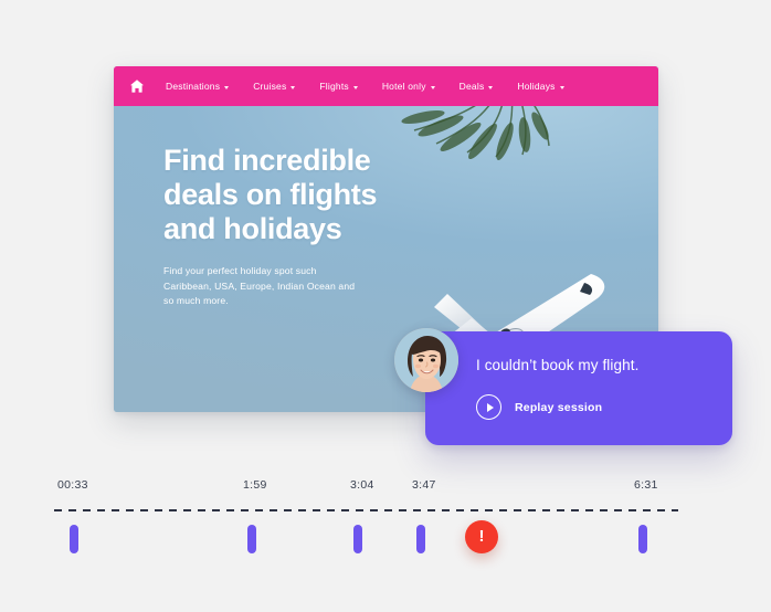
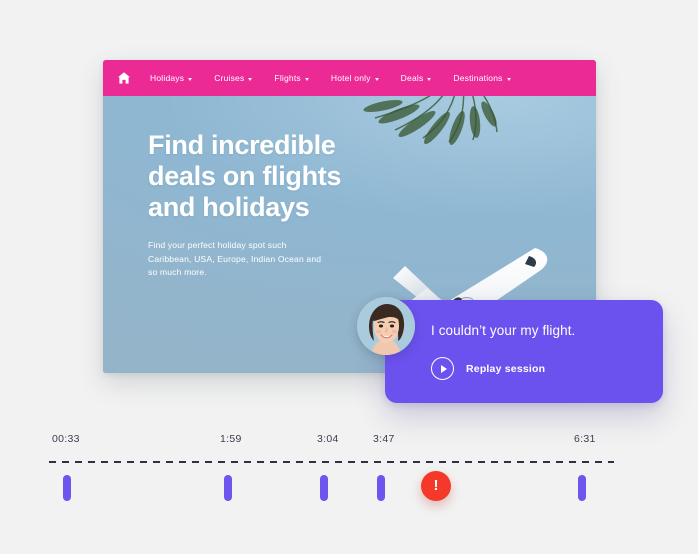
- Destinations
+ Holidays
  Cruises
  Flights
  Hotel only
  Deals
- Holidays
+ Destinations
  Find incredible deals on flights and holidays
  Find your perfect holiday spot such Caribbean, USA, Europe, Indian Ocean and so much more.
- I couldn’t book my flight.
+ I couldn’t your my flight.
  Replay session
  00:33
  1:59
  3:04
  3:47
  6:31
  !
